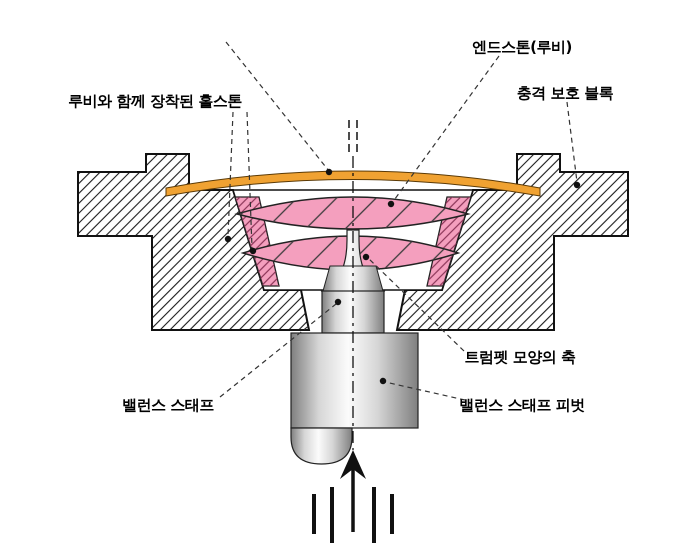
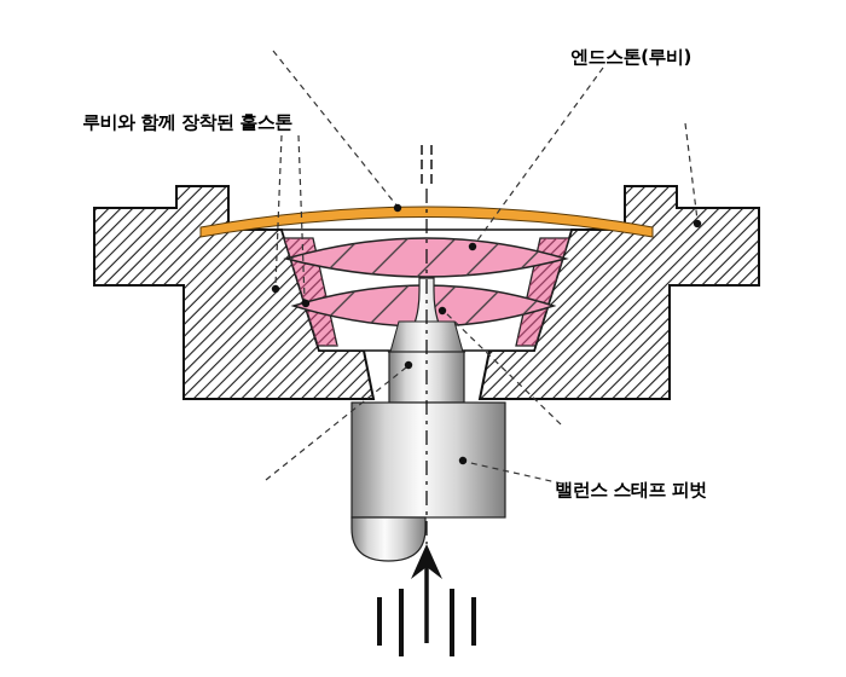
  엔드스톤(루비)
  루비와 함께 장착된 홀스톤
- 충격 보호 블록
- 트럼펫 모양의 축
- 밸런스 스태프
  밸런스 스태프 피벗
